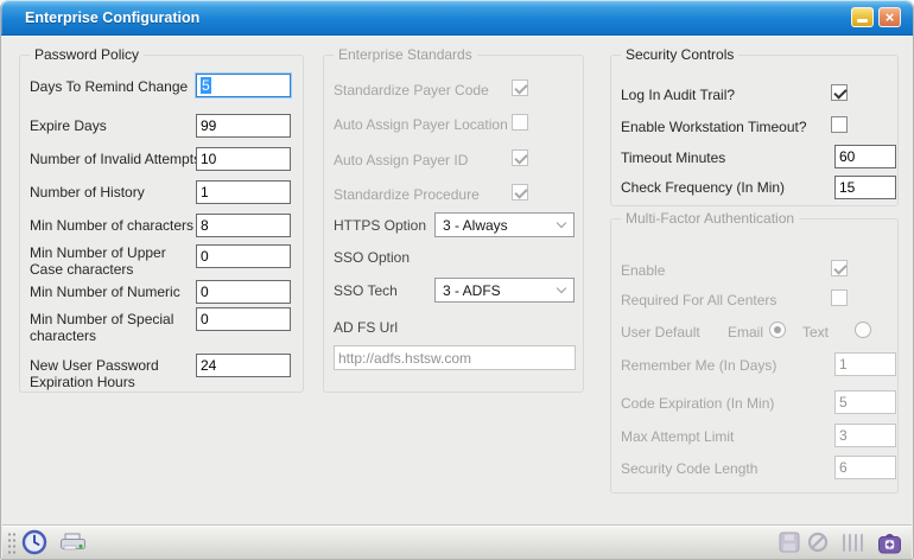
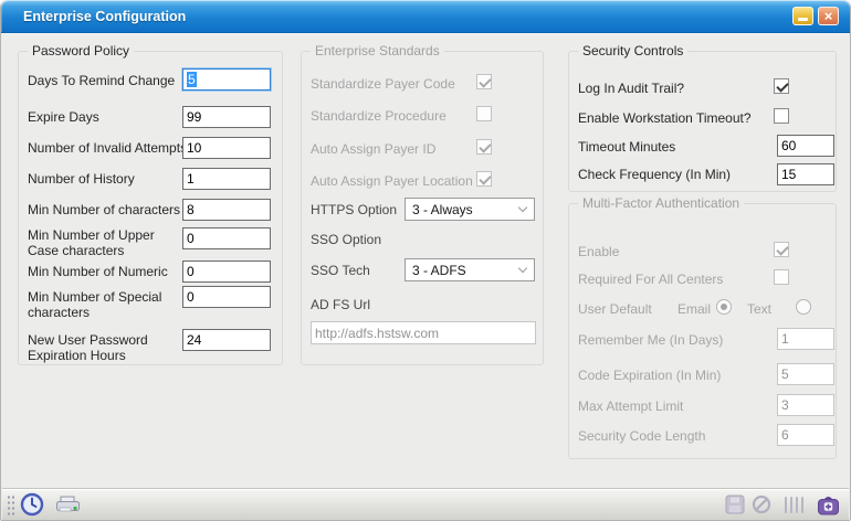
  Enterprise Configuration
  ×
  Password Policy
  Days To Remind Change
  5
  Expire Days
  99
  Number of Invalid Attempt
  10
  Number of History
  1
  Min Number of characters
  8
  Min Number of Upper Case characters
  0
  Min Number of Numeric
  0
  Min Number of Special characters
  0
  New User Password Expiration Hours
  24
  Enterprise Standards
  Standardize Payer Code
- Auto Assign Payer Location
+ Standardize Procedure
  Auto Assign Payer ID
- Standardize Procedure
+ Auto Assign Payer Location
  HTTPS Option
  3 - Always
  SSO Option
  SSO Tech
  3 - ADFS
  AD FS Url
  http://adfs.hstsw.com
  Security Controls
  Log In Audit Trail?
  Enable Workstation Timeout?
  Timeout Minutes
  60
  Check Frequency (In Min)
  15
  Multi-Factor Authentication
  Enable
  Required For All Centers
  User Default
  Email
  Text
  Remember Me (In Days)
  1
  Code Expiration (In Min)
  5
  Max Attempt Limit
  3
  Security Code Length
  6
